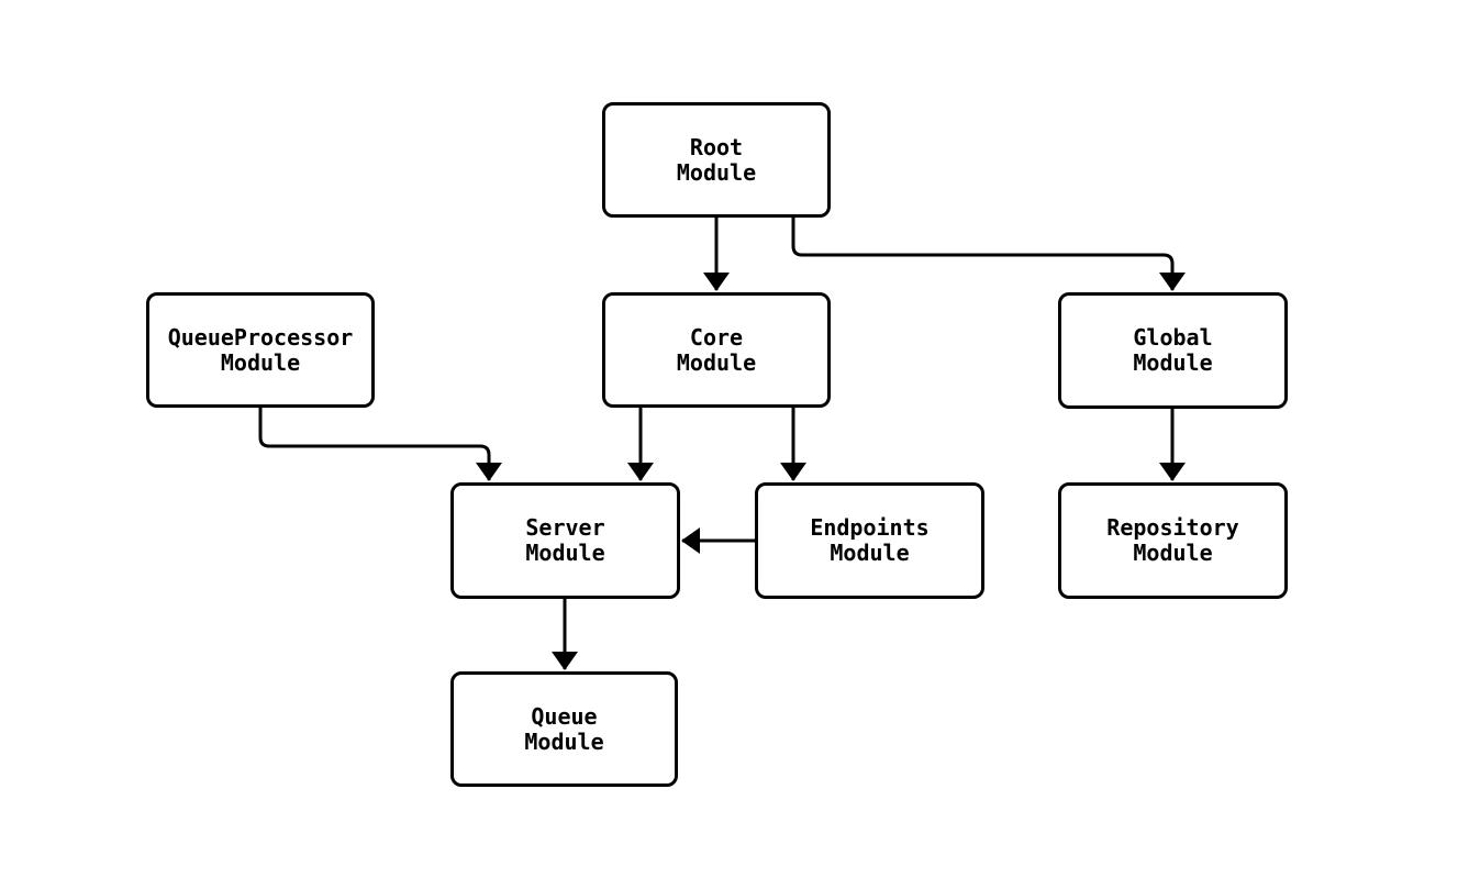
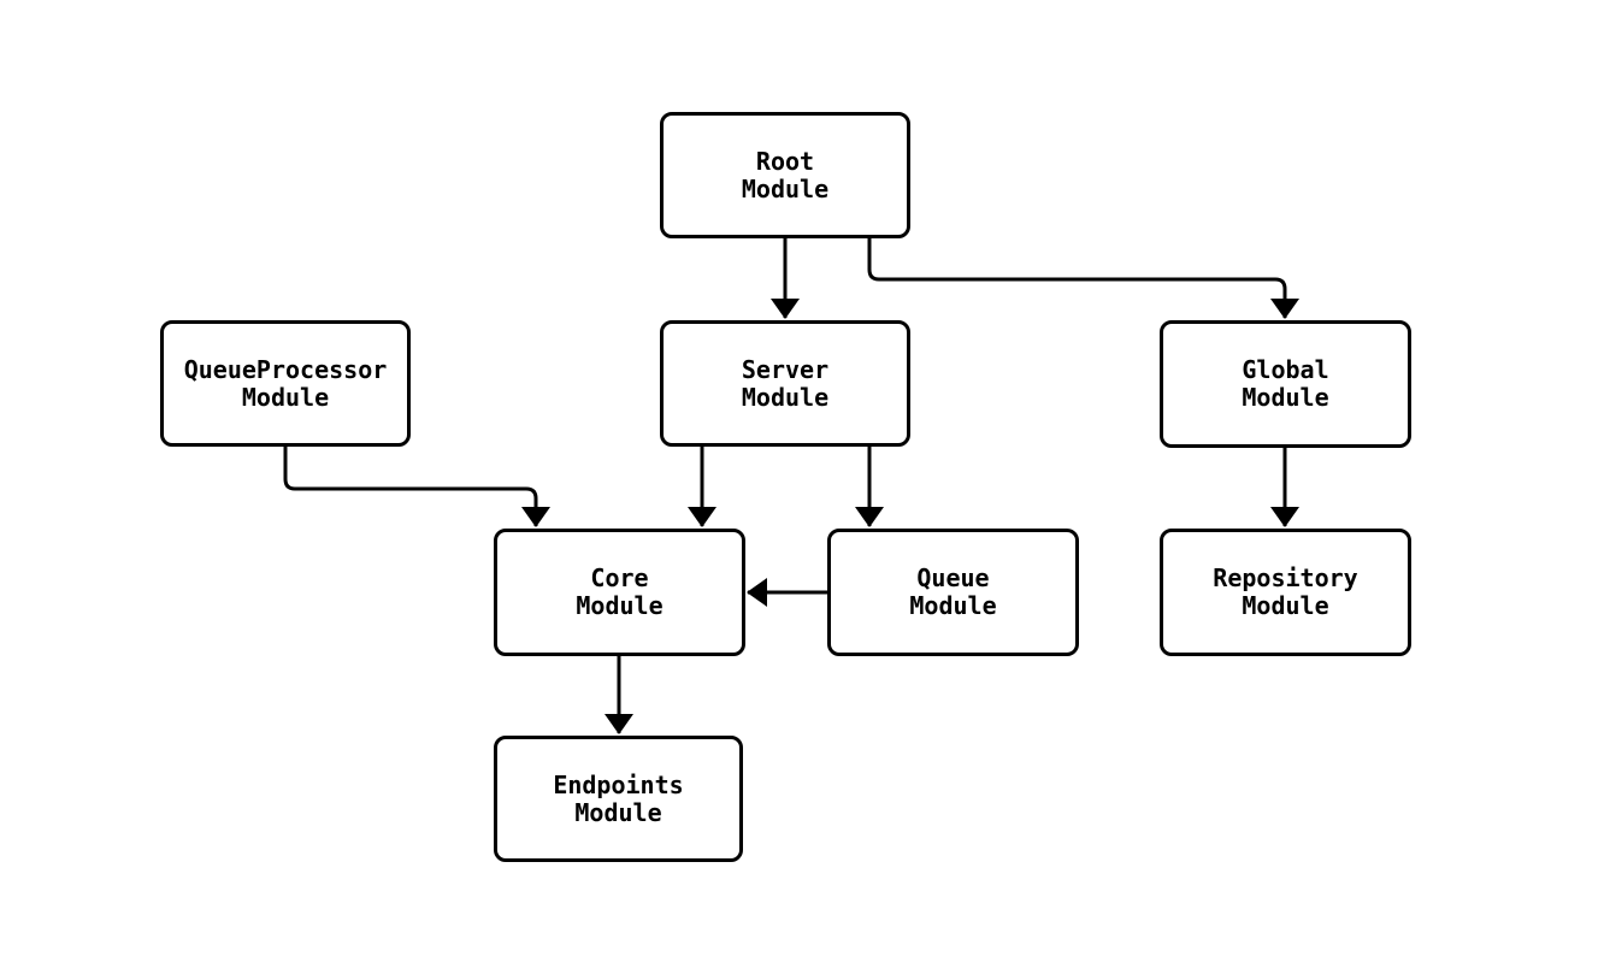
  Root
  Module
  QueueProcessor
  Module
- Core
+ Server
  Module
  Global
  Module
- Server
+ Core
  Module
- Endpoints
+ Queue
  Module
  Repository
  Module
- Queue
+ Endpoints
  Module
